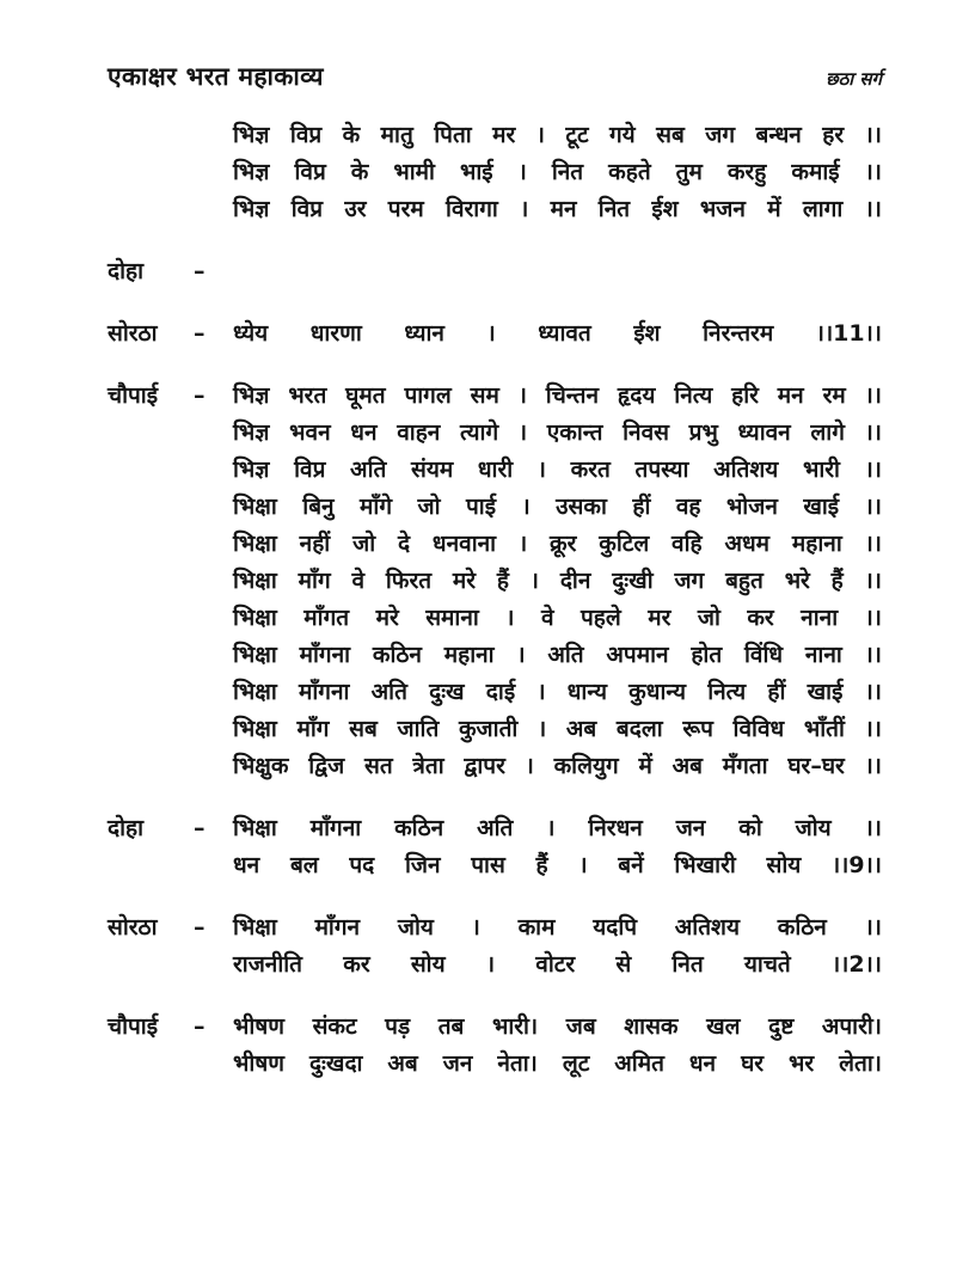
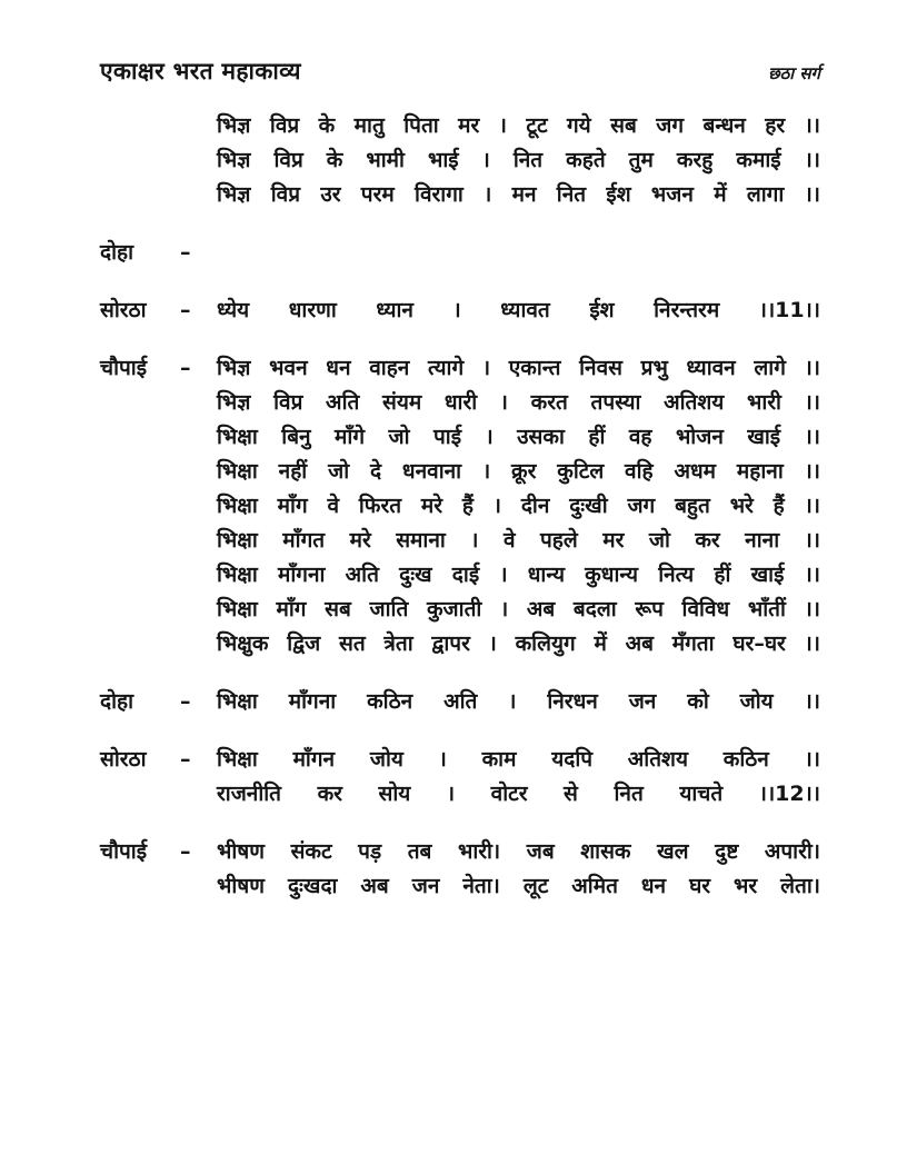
  एकाक्षर भरत महाकाव्य
  छठा सर्ग
  भिज्ञ विप्र के मातु पिता मर । टूट गये सब जग बन्धन हर ।।
  भिज्ञ विप्र के भामी भाई । नित कहते तुम करहु कमाई ।।
  भिज्ञ विप्र उर परम विरागा । मन नित ईश भजन में लागा ।।
  दोहा
  –
  सोरठा
  –
  ध्येय धारणा ध्यान । ध्यावत ईश निरन्तरम ।।11।।
  चौपाई
  –
- भिज्ञ भरत घूमत पागल सम । चिन्तन हृदय नित्य हरि मन रम ।।
  भिज्ञ भवन धन वाहन त्यागे । एकान्त निवस प्रभु ध्यावन लागे ।।
  भिज्ञ विप्र अति संयम धारी । करत तपस्या अतिशय भारी ।।
  भिक्षा बिनु माँगे जो पाई । उसका हीं वह भोजन खाई ।।
  भिक्षा नहीं जो दे धनवाना । क्रूर कुटिल वहि अधम महाना ।।
  भिक्षा माँग वे फिरत मरे हैं । दीन दुःखी जग बहुत भरे हैं ।।
  भिक्षा माँगत मरे समाना । वे पहले मर जो कर नाना ।।
- भिक्षा माँगना कठिन महाना । अति अपमान होत विंधि नाना ।।
  भिक्षा माँगना अति दुःख दाई । धान्य कुधान्य नित्य हीं खाई ।।
  भिक्षा माँग सब जाति कुजाती । अब बदला रूप विविध भाँतीं ।।
  भिक्षुक द्विज सत त्रेता द्वापर । कलियुग में अब मँगता घर–घर ।।
  दोहा
  –
  भिक्षा माँगना कठिन अति । निरधन जन को जोय ।।
- धन बल पद जिन पास हैं । बनें भिखारी सोय ।।9।।
  सोरठा
  –
  भिक्षा माँगन जोय । काम यदपि अतिशय कठिन ।।
- राजनीति कर सोय । वोटर से नित याचते ।।2।।
+ राजनीति कर सोय । वोटर से नित याचते ।।12।।
  चौपाई
  –
  भीषण संकट पड़ तब भारी। जब शासक खल दुष्ट अपारी।
  भीषण दुःखदा अब जन नेता। लूट अमित धन घर भर लेता।
